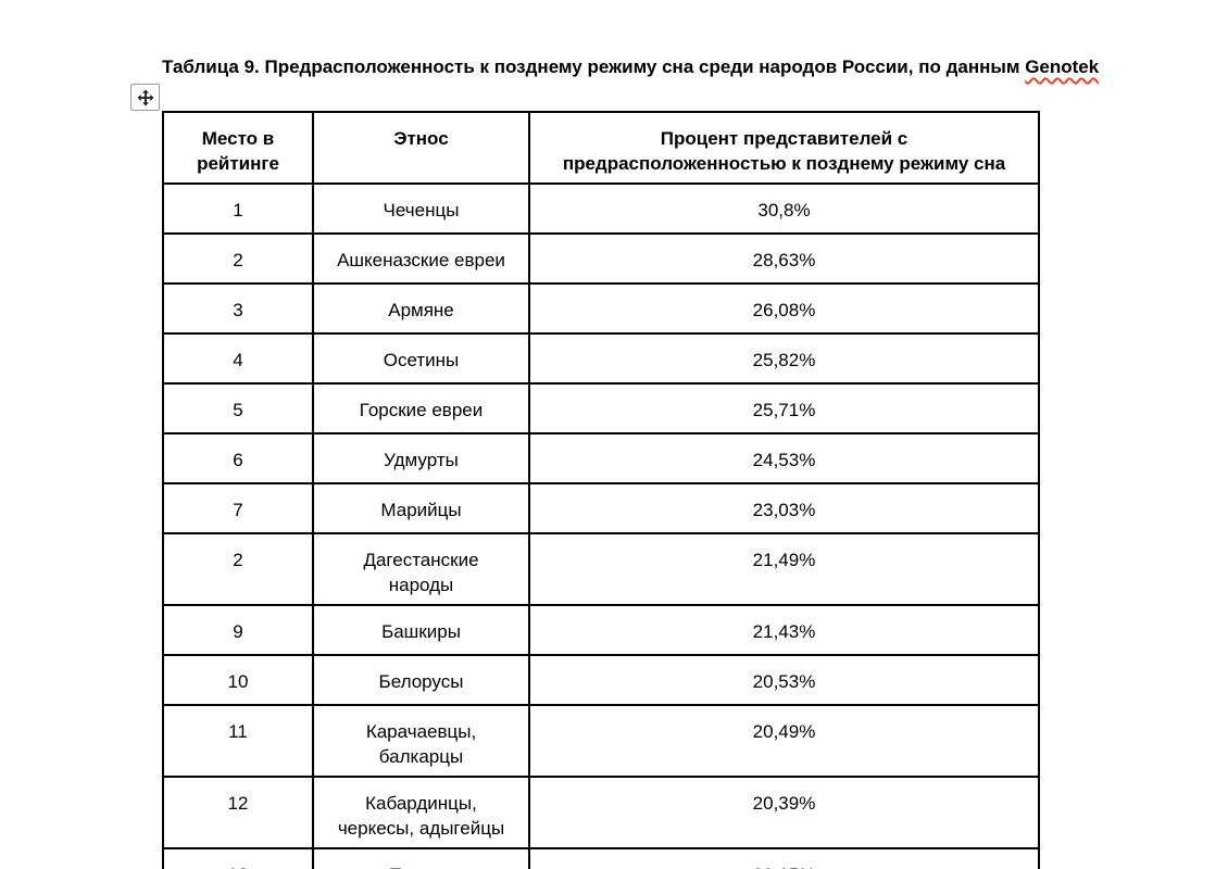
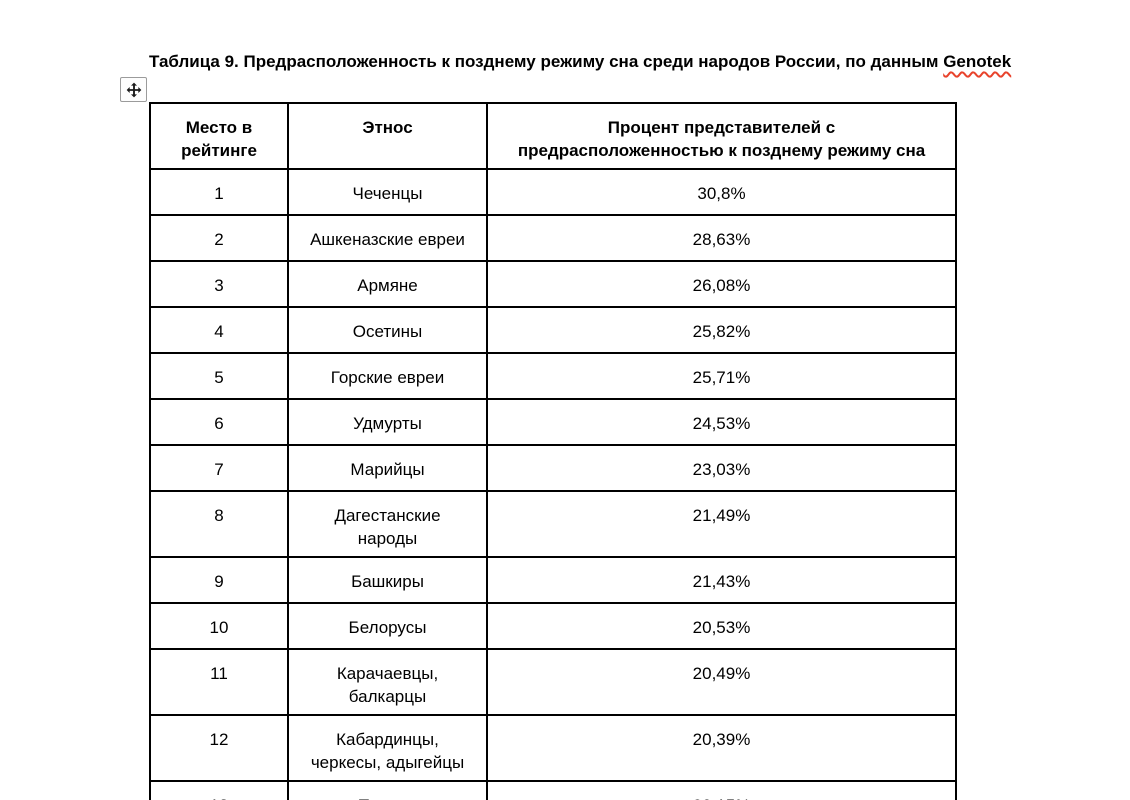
  Таблица 9. Предрасположенность к позднему режиму сна среди народов России, по данным Genotek
  Место в рейтинге	Этнос	Процент представителей с предрасположенностью к позднему режиму сна
  1	Чеченцы	30,8%
  2	Ашкеназские евреи	28,63%
  3	Армяне	26,08%
  4	Осетины	25,82%
  5	Горские евреи	25,71%
  6	Удмурты	24,53%
  7	Марийцы	23,03%
- 2	Дагестанские народы	21,49%
+ 8	Дагестанские народы	21,49%
  9	Башкиры	21,43%
  10	Белорусы	20,53%
  11	Карачаевцы, балкарцы	20,49%
  12	Кабардинцы, черкесы, адыгейцы	20,39%
